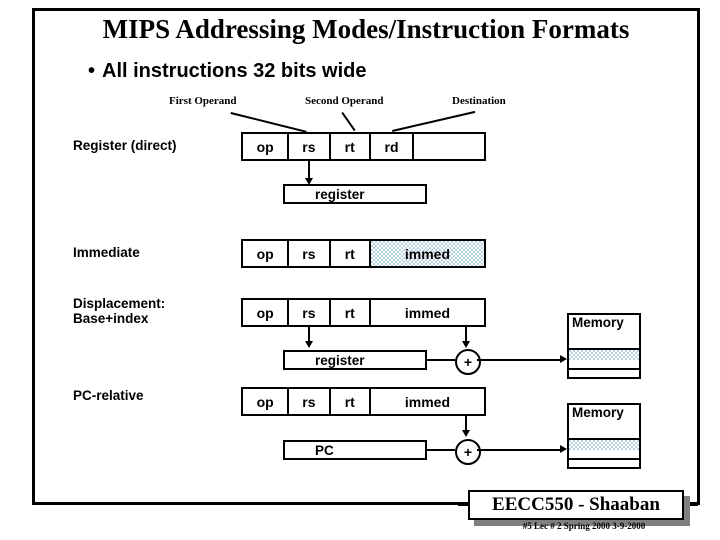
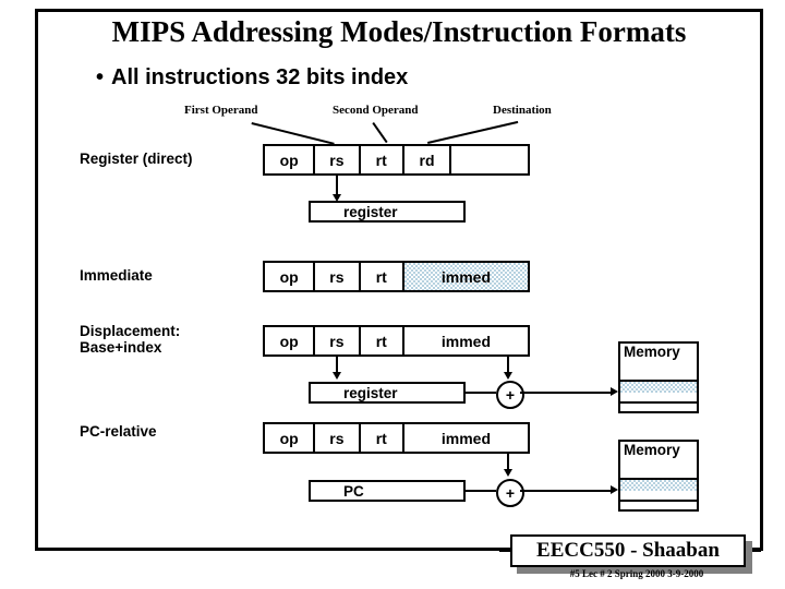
  MIPS Addressing Modes/Instruction Formats
- • All instructions 32 bits wide
+ • All instructions 32 bits index
  First Operand
  Second Operand
  Destination
  Register (direct)
  op
  rs
  rt
  rd
  register
  Immediate
  op
  rs
  rt
  immed
  Displacement:
  Base+index
  op
  rs
  rt
  immed
  register
  +
  Memory
  PC-relative
  op
  rs
  rt
  immed
  PC
  +
  Memory
  EECC550 - Shaaban
  #5 Lec # 2 Spring 2000 3-9-2000
